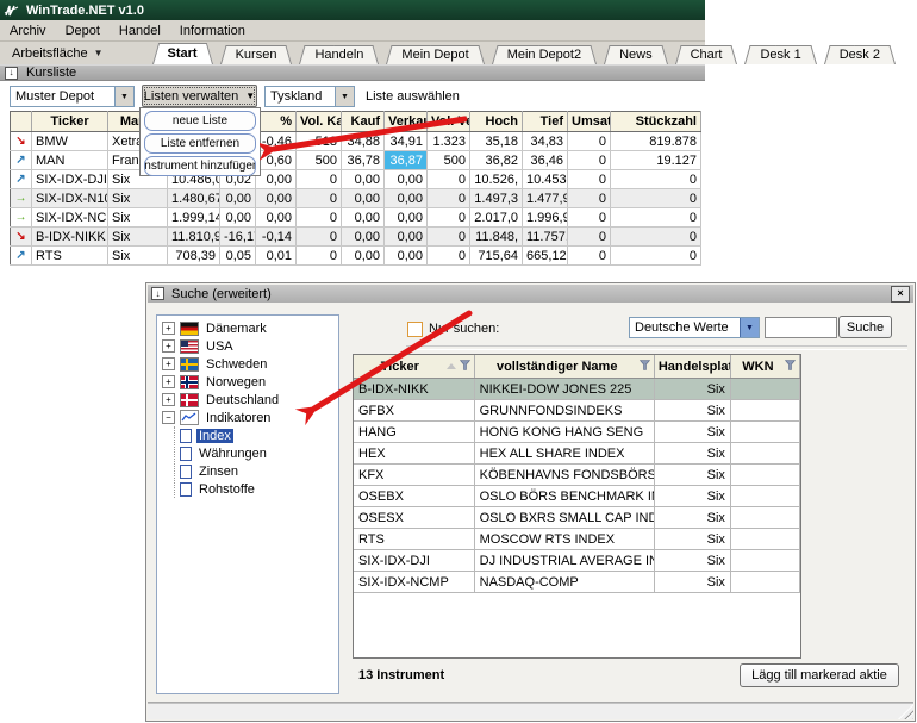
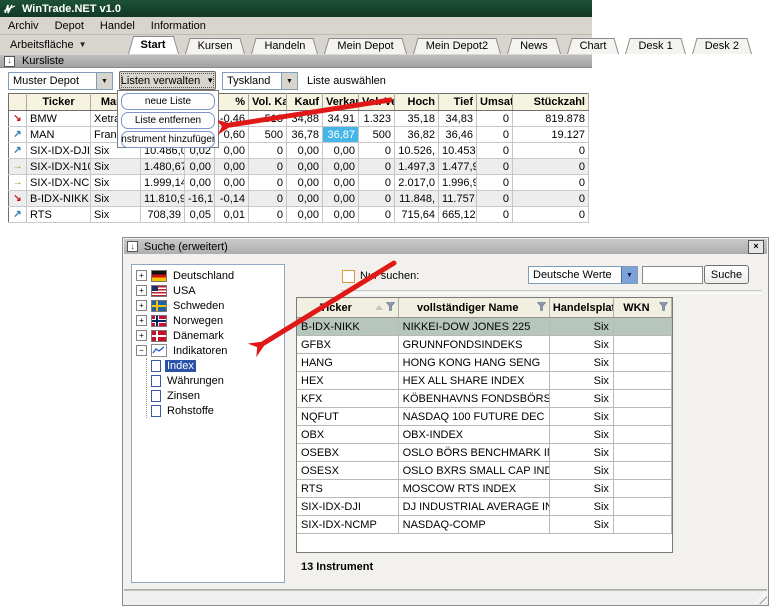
  WinTrade.NET v1.0
  Archiv
  Depot
  Handel
  Information
  Arbeitsfläche
  ▼
  Start
  Kursen
  Handeln
  Mein Depot
  Mein Depot2
  News
  Chart
  Desk 1
  Desk 2
  ↓
  Kursliste
  Muster Depot
  Listen verwalten
  ▼
  Tyskland
  Liste auswählen
  	Ticker	Ma			%	Vol. Ka	Kauf	Verka		Hoch	Tief	Umsat	Stückzahl
  ↘	BMW	Xetr			-0,46		34,88	34,91	1.323	35,18	34,83	0	819.878
  ↗	MAN	Fran			0,60	500	36,78	36,87	500	36,82	36,46	0	19.127
  ↗	SIX-IDX-DJI	Six	10.486,0	0,02	0,00	0	0,00	0,00	0	10.526,	10.453	0	0
  →	SIX-IDX-N1	Six	1.480,67	0,00	0,00	0	0,00	0,00	0	1.497,3	1.477,9	0	0
  →	SIX-IDX-NC	Six	1.999,14	0,00	0,00	0	0,00	0,00	0	2.017,0	1.996,9	0	0
  ↘	B-IDX-NIKK	Six	11.810,9	-16,1	-0,14	0	0,00	0,00	0	11.848,	11.757	0	0
  ↗	RTS	Six	708,39	0,05	0,01	0	0,00	0,00	0	715,64	665,12	0	0
  neue Liste
  Liste entfernen
  nstrument hinzufügen
  ↓
  Suche (erweitert)
  ×
  +
- Dänemark
+ Deutschland
  +
  USA
  +
  Schweden
  +
  Norwegen
  +
- Deutschland
+ Dänemark
  −
  Indikatoren
  Index
  Währungen
  Zinsen
  Rohstoffe
  N suchen:
  Deutsche Werte
  Suche
  icker	vollständiger Name	Handelspla	WKN
  B-IDX-NIKK	NIKKEI-DOW JONES 225	Six
  GFBX	GRUNNFONDSINDEKS	Six
  HANG	HONG KONG HANG SENG	Six
  HEX	HEX ALL SHARE INDEX	Six
  KFX	KÖBENHAVNS FONDSBÖRS	Six
+ NQFUT	NASDAQ 100 FUTURE DEC	Six
+ OBX	OBX-INDEX	Six
  OSEBX	OSLO BÖRS BENCHMARK I	Six
  OSESX	OSLO BXRS SMALL CAP IND	Six
  RTS	MOSCOW RTS INDEX	Six
  SIX-IDX-DJI	DJ INDUSTRIAL AVERAGE I	Six
  SIX-IDX-NCMP	NASDAQ-COMP	Six
  13 Instrument
- Lägg till markerad aktie
